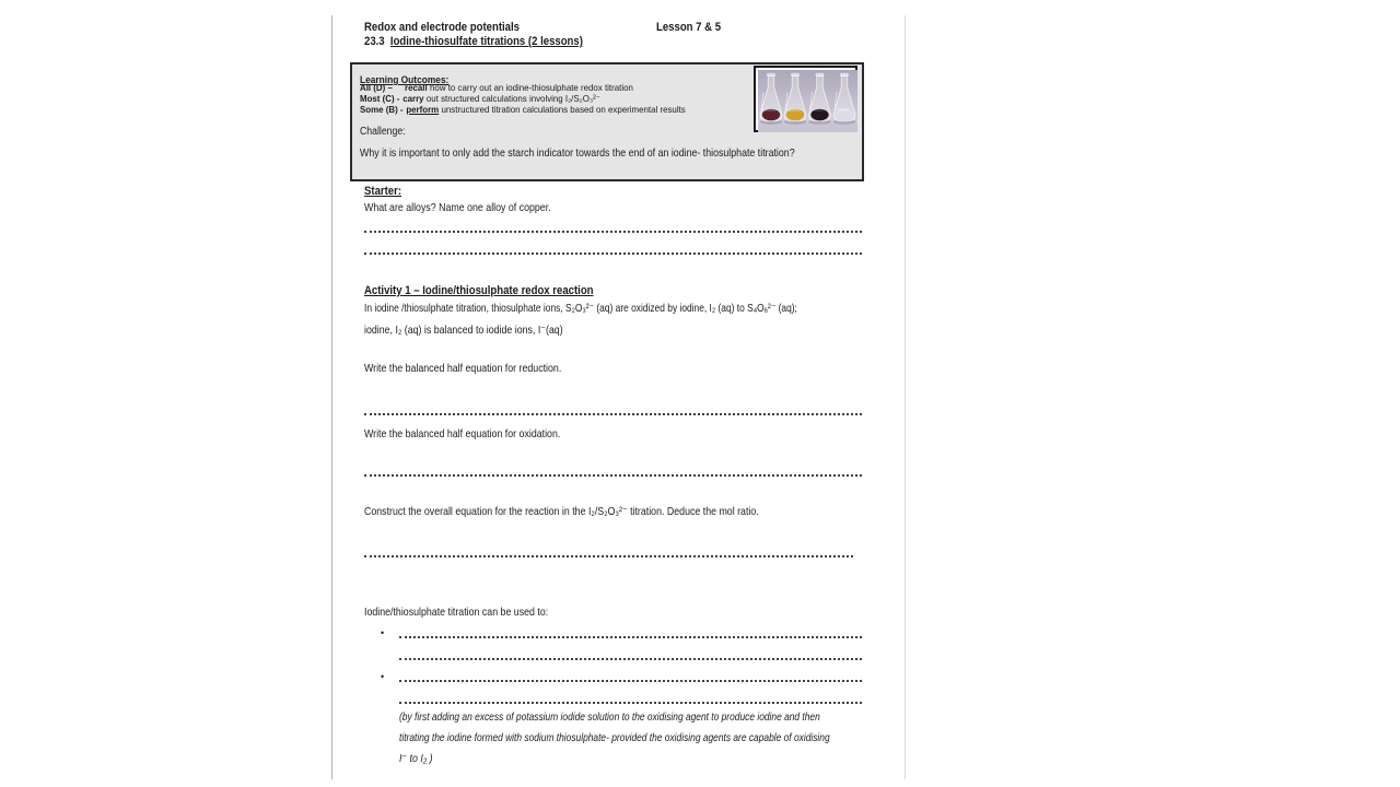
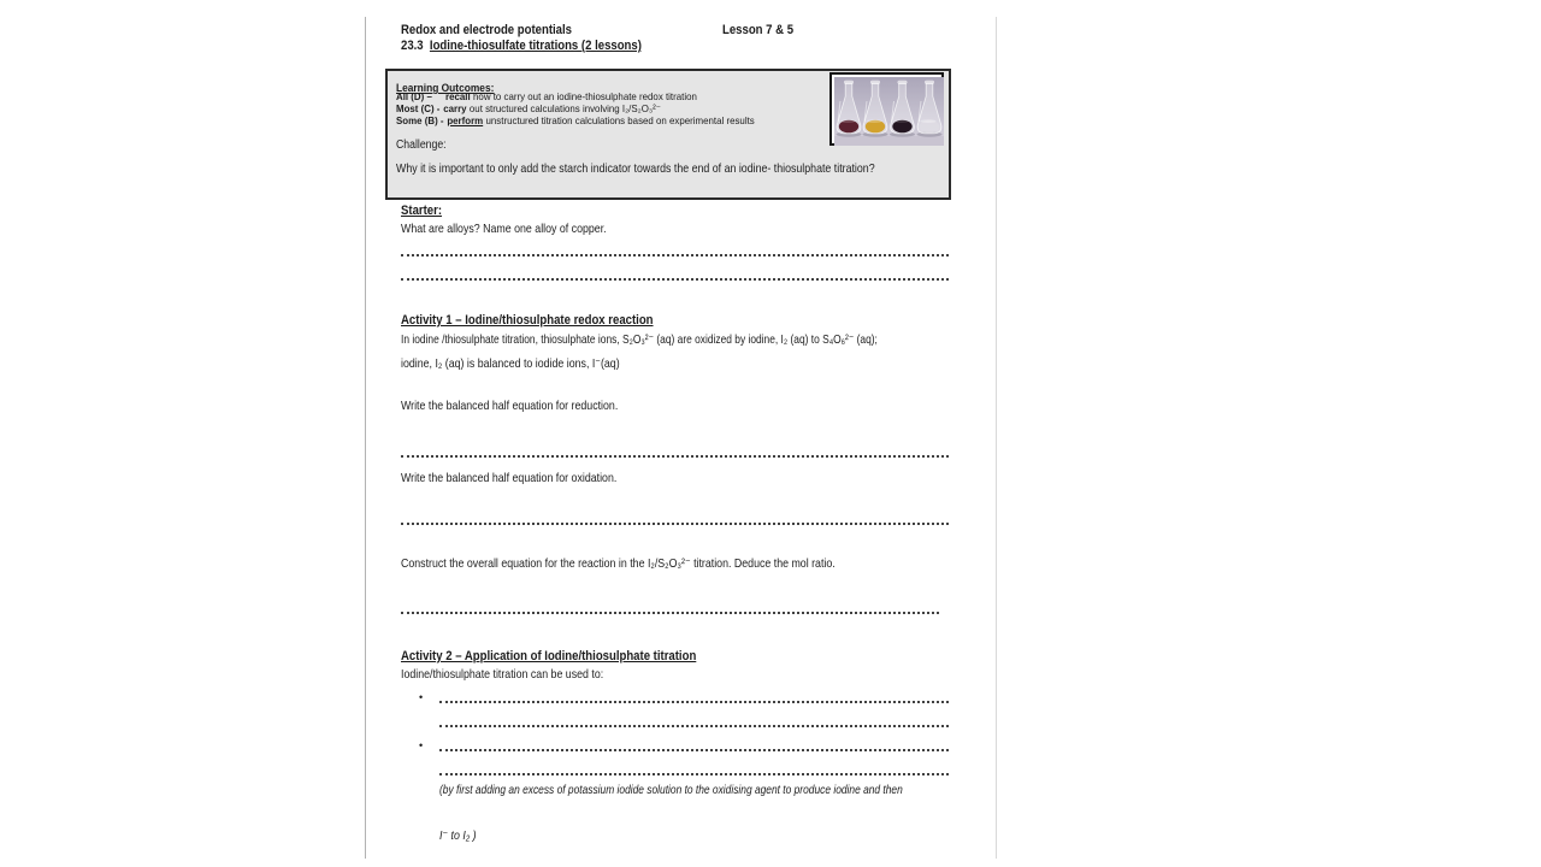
  Redox and electrode potentials
  Lesson 7 & 5
  23.3 Iodine-thiosulfate titrations (2 lessons)
  Learning Outcomes:
  All (D) – recall how to carry out an iodine-thiosulphate redox titration
  Most (C) - carry out structured calculations involving I₂/S₂O₃²⁻
  Some (B) - perform unstructured titration calculations based on experimental results
  Challenge:
  Why it is important to only add the starch indicator towards the end of an iodine- thiosulphate titration?
  Starter:
  What are alloys? Name one alloy of copper.
  Activity 1 – Iodine/thiosulphate redox reaction
  In iodine /thiosulphate titration, thiosulphate ions, S₂O₃²⁻ (aq) are oxidized by iodine, I₂ (aq) to S₄O₆²⁻ (aq);
  iodine, I₂ (aq) is balanced to iodide ions, I⁻(aq)
  Write the balanced half equation for reduction.
  Write the balanced half equation for oxidation.
  Construct the overall equation for the reaction in the I₂/S₂O₃²⁻ titration. Deduce the mol ratio.
+ Activity 2 – Application of Iodine/thiosulphate titration
  Iodine/thiosulphate titration can be used to:
  •
  •
  (by first adding an excess of potassium iodide solution to the oxidising agent to produce iodine and then
- titrating the iodine formed with sodium thiosulphate- provided the oxidising agents are capable of oxidising
  I⁻ to I₂ )
